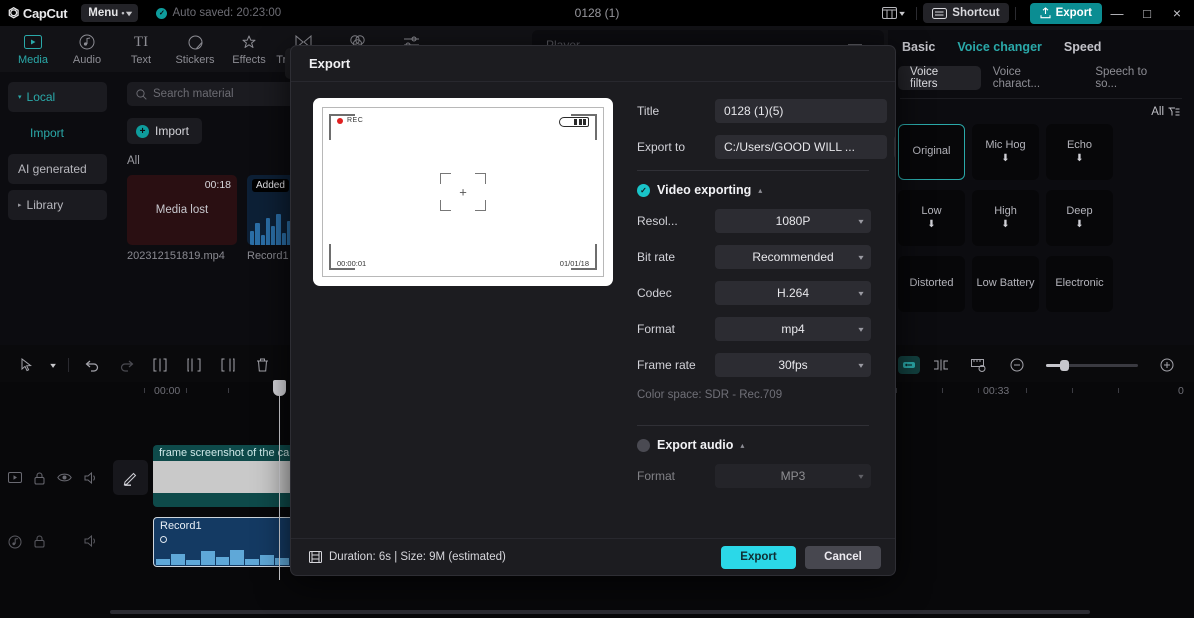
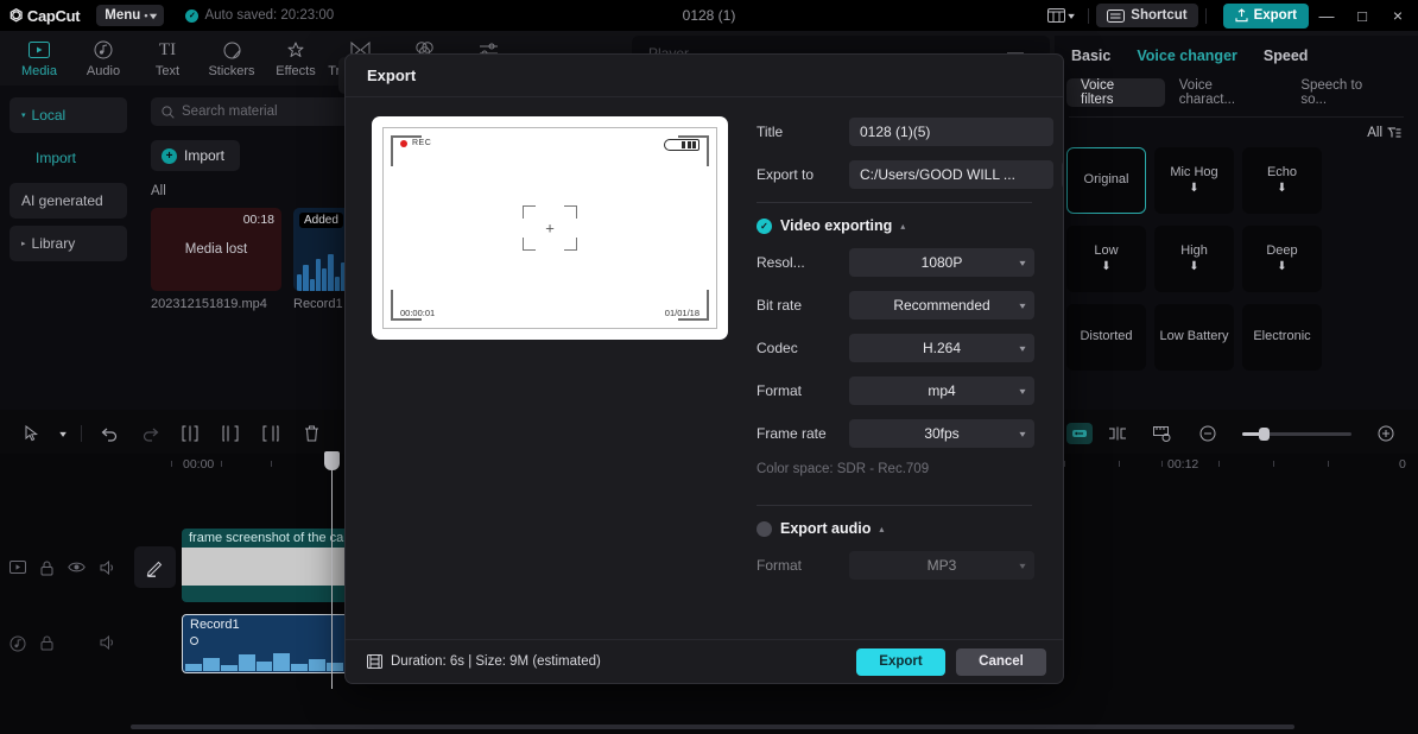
  ⏣
  CapCut
  Menu
  •
  ▾
  Auto saved: 20:23:00
  0128 (1)
  ▾
  Shortcut
  Export
  —
  □
  ×
  Media
  Audio
  TI
  Text
  Stickers
  Effects
  Local
  Import
  AI generated
  Library
  Search material
  +
  Import
  All
  00:18
  Media lost
  202312151819.mp4
  Added
  Record1
  Basic
  Voice changer
  Speed
  Voice filters
  Voice charact...
  Speech to so...
  All
  Original
  Mic Hog
  ⬇
  Echo
  ⬇
  Low
  ⬇
  High
  ⬇
  Deep
  ⬇
  Distorted
  Low Battery
  Electronic
  ▾
  00:00
- 00:33
+ 00:12
  0
  frame screenshot of the ca
  Record1
  Export
  +
  00:00:01
  01/01/18
  Title
  0128 (1)(5)
  Export to
  C:/Users/GOOD WILL ...
  ✓
  Video exporting
  ▴
  Resol...
  1080P
  ▾
  Bit rate
  Recommended
  ▾
  Codec
  H.264
  ▾
  Format
  mp4
  ▾
  Frame rate
  30fps
  ▾
  Color space: SDR - Rec.709
  Export audio
  ▴
  Format
  MP3
  ▾
  Duration: 6s | Size: 9M (estimated)
  Export
  Cancel
